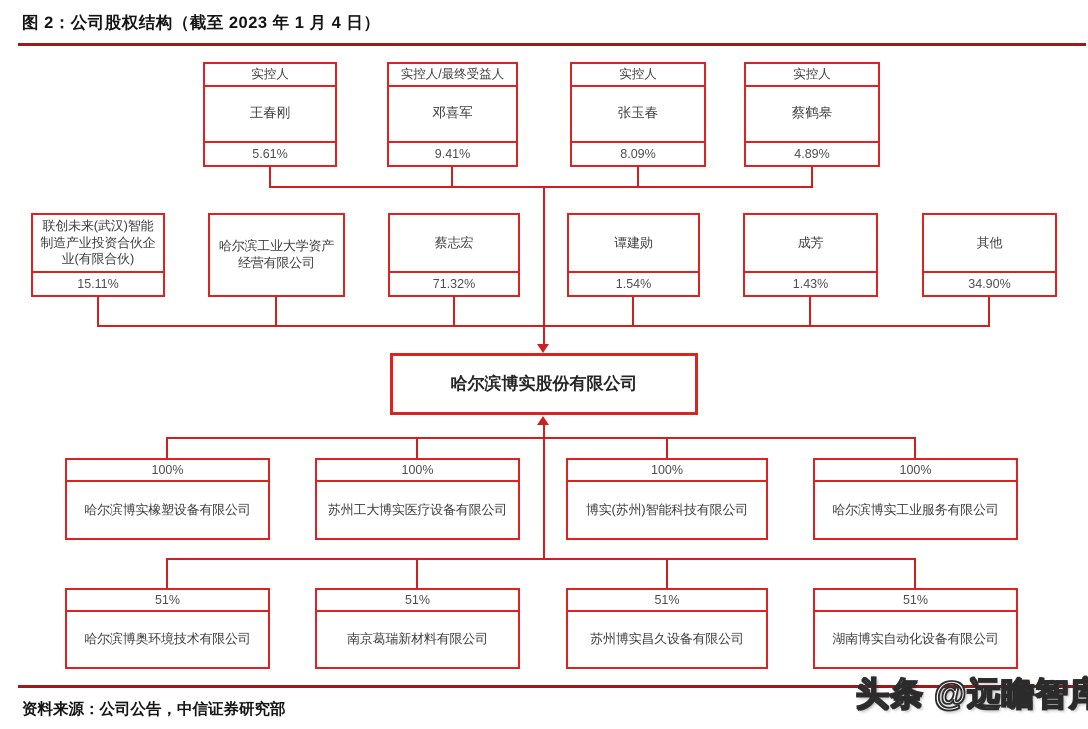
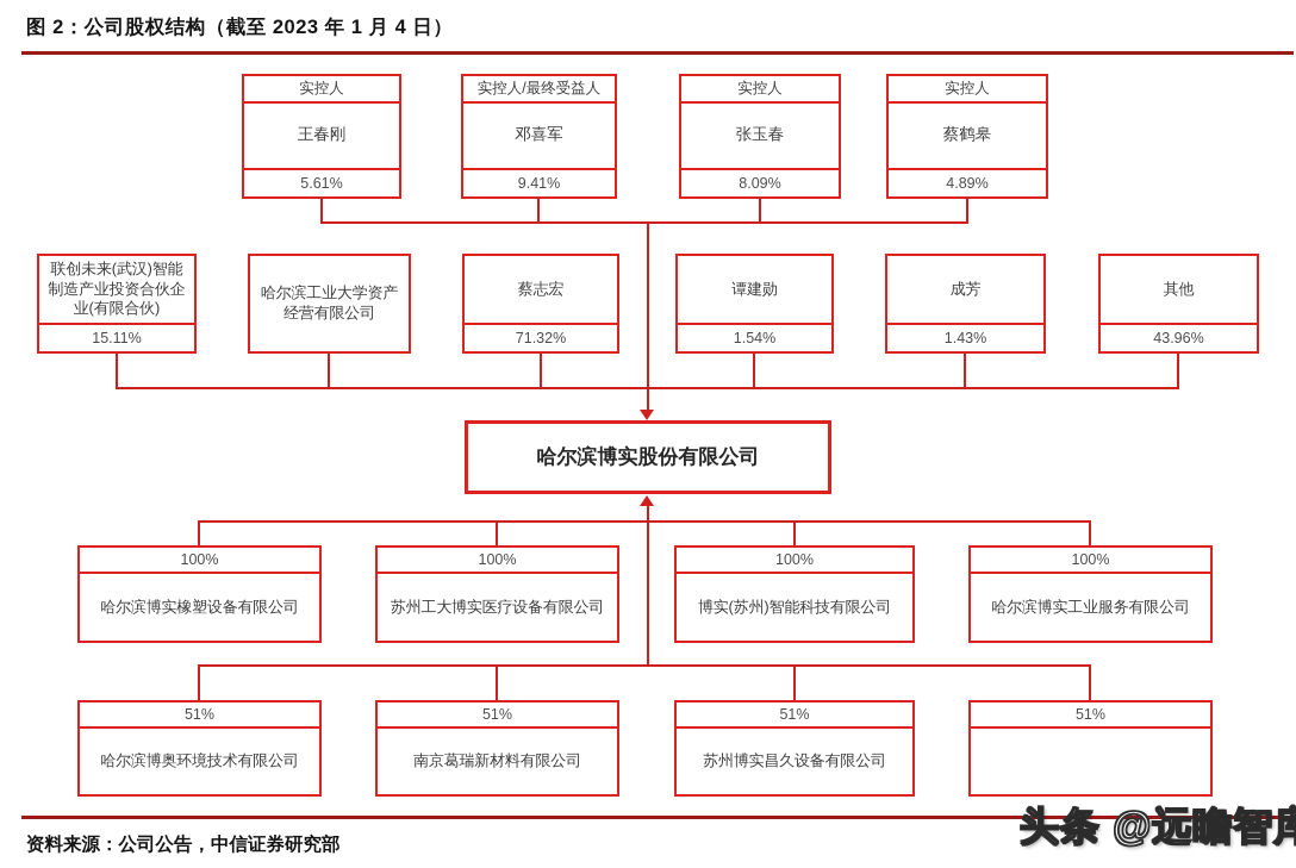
  图 2：公司股权结构（截至 2023 年 1 月 4 日）
  实控人
  王春刚
  5.61%
  实控人/最终受益人
  邓喜军
  9.41%
  实控人
  张玉春
  8.09%
  实控人
  蔡鹤皋
  4.89%
  联创未来(武汉)智能制造产业投资合伙企业(有限合伙)
  15.11%
  哈尔滨工业大学资产经营有限公司
  蔡志宏
  71.32%
  谭建勋
  1.54%
  成芳
  1.43%
  其他
- 34.90%
+ 43.96%
  哈尔滨博实股份有限公司
  100%
  哈尔滨博实橡塑设备有限公司
  100%
  苏州工大博实医疗设备有限公司
  100%
  博实(苏州)智能科技有限公司
  100%
  哈尔滨博实工业服务有限公司
  51%
  哈尔滨博奥环境技术有限公司
  51%
  南京葛瑞新材料有限公司
  51%
  苏州博实昌久设备有限公司
  51%
- 湖南博实自动化设备有限公司
  资料来源：公司公告，中信证券研究部
  头条 @远瞻智库
